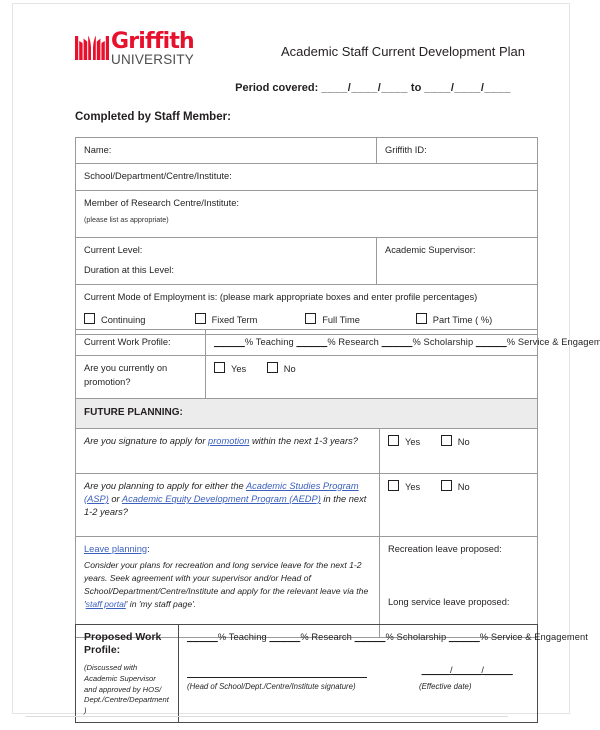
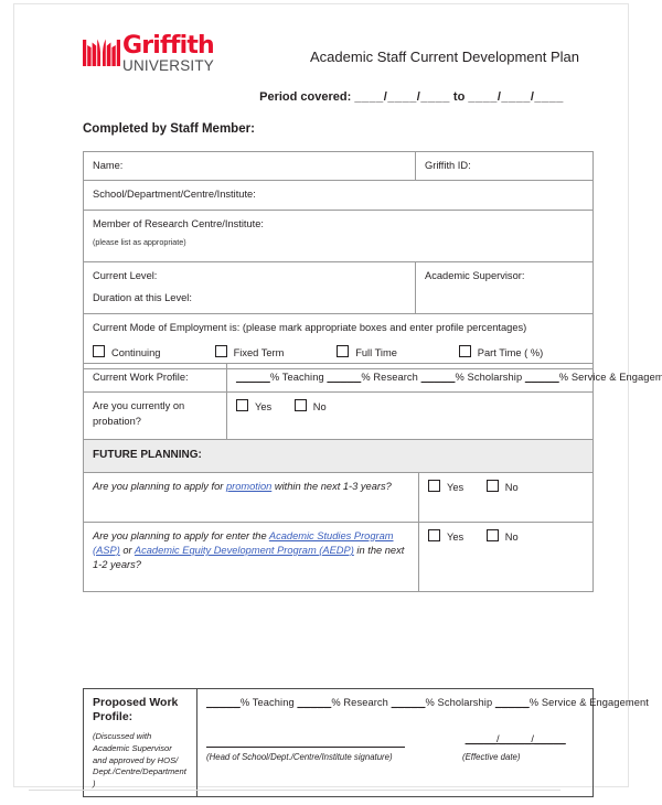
  Griffith
  UNIVERSITY
  Academic Staff Current Development Plan
  Period covered: ____/____/____ to ____/____/____
  Completed by Staff Member:
  Name:	Griffith ID:
  School/Department/Centre/Institute:
  Member of Research Centre/Institute: (please list as appropriate)
  Current Level: Duration at this Level:	Academic Supervisor:
  Current Mode of Employment is: (please mark appropriate boxes and enter profile percentages) Continuing Fixed Term Full Time Part Time ( %)
  Current Work Profile:	_____% Teaching _____% Research _____% Scholarship _____% Service & Engagem
- Are you currently on promotion?	Yes No
+ Are you currently on probation?	Yes No
  FUTURE PLANNING:
- Are you signature to apply for promotion within the next 1-3 years?	Yes No
+ Are you planning to apply for promotion within the next 1-3 years?	Yes No
- Are you planning to apply for either the Academic Studies Program (ASP) or Academic Equity Development Program (AEDP) in the next 1-2 years?	Yes No
+ Are you planning to apply for enter the Academic Studies Program (ASP) or Academic Equity Development Program (AEDP) in the next 1-2 years?	Yes No
- Leave planning: Consider your plans for recreation and long service leave for the next 1-2 years. Seek agreement with your supervisor and/or Head of School/Department/Centre/Institute and apply for the relevant leave via the 'staff portal' in 'my staff page'.	Recreation leave proposed: Long service leave proposed:
  Proposed Work Profile: (Discussed with Academic Supervisor and approved by HOS/ Dept./Centre/Department )	_____% Teaching _____% Research _____% Scholarship _____% Service & Engagement _____/_____/_____ (Head of School/Dept./Centre/Institute signature) (Effective date)
